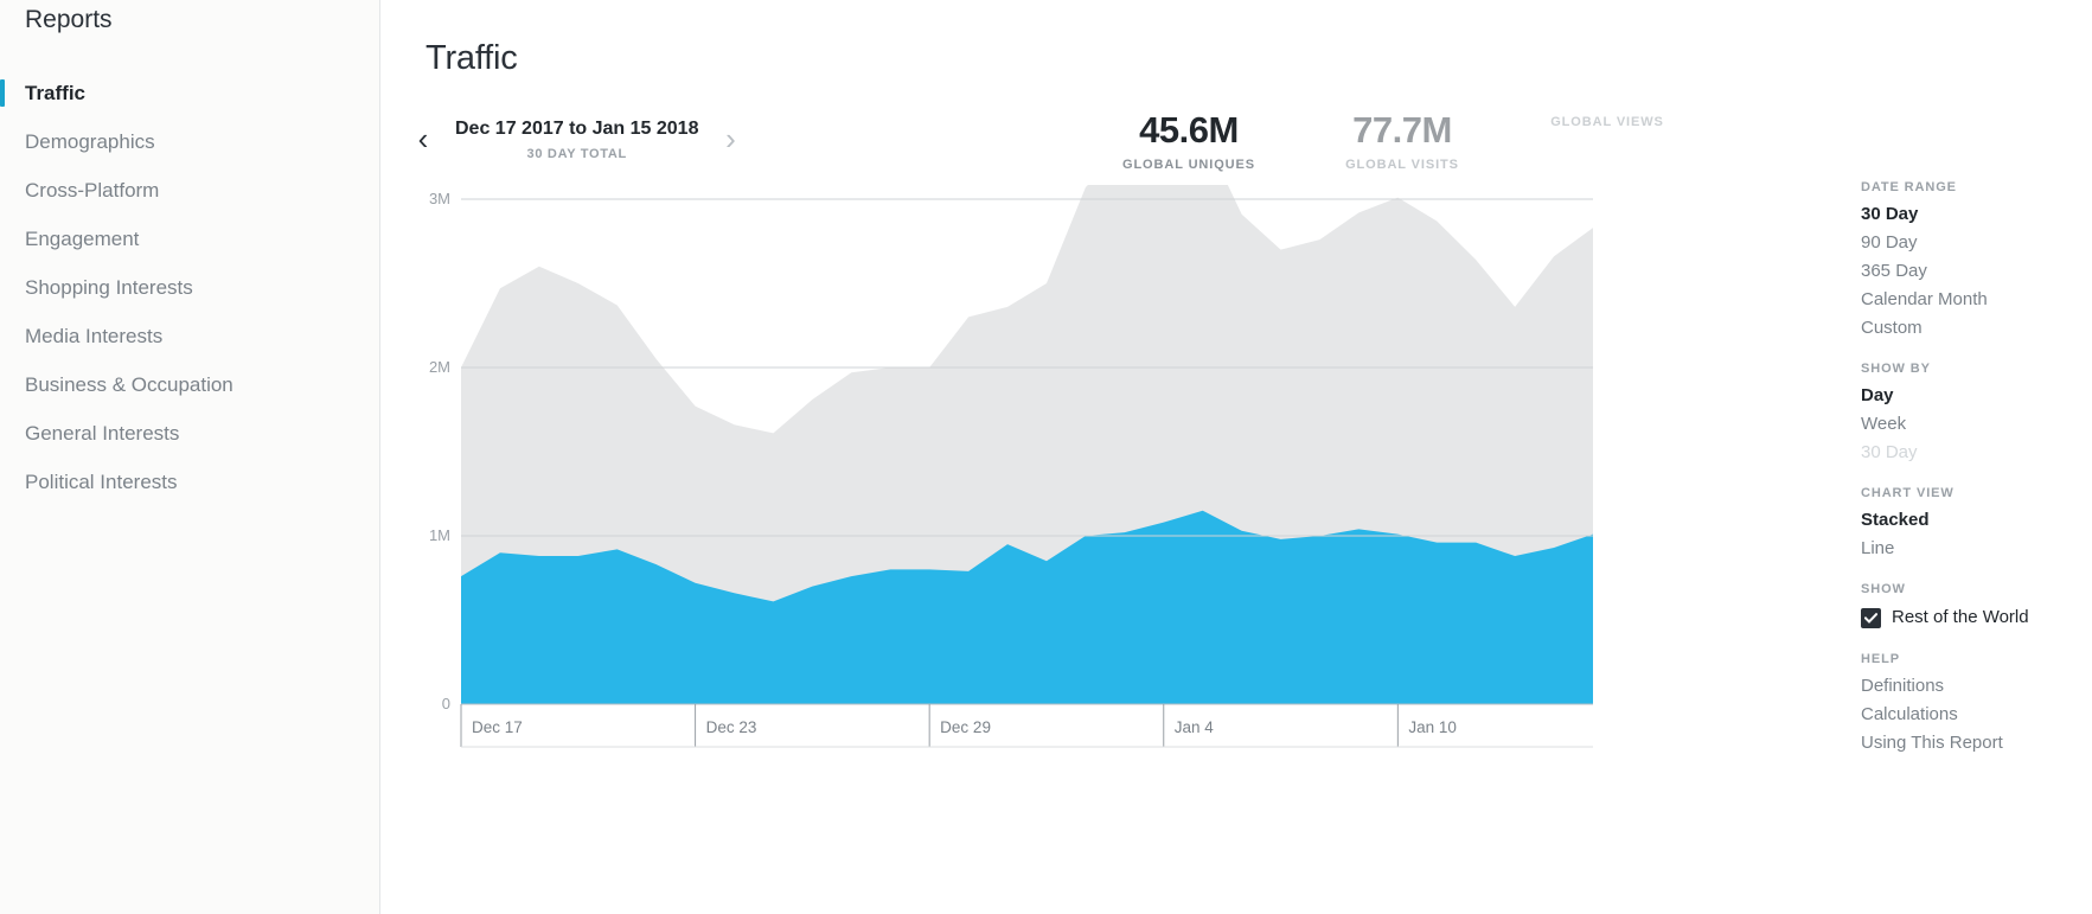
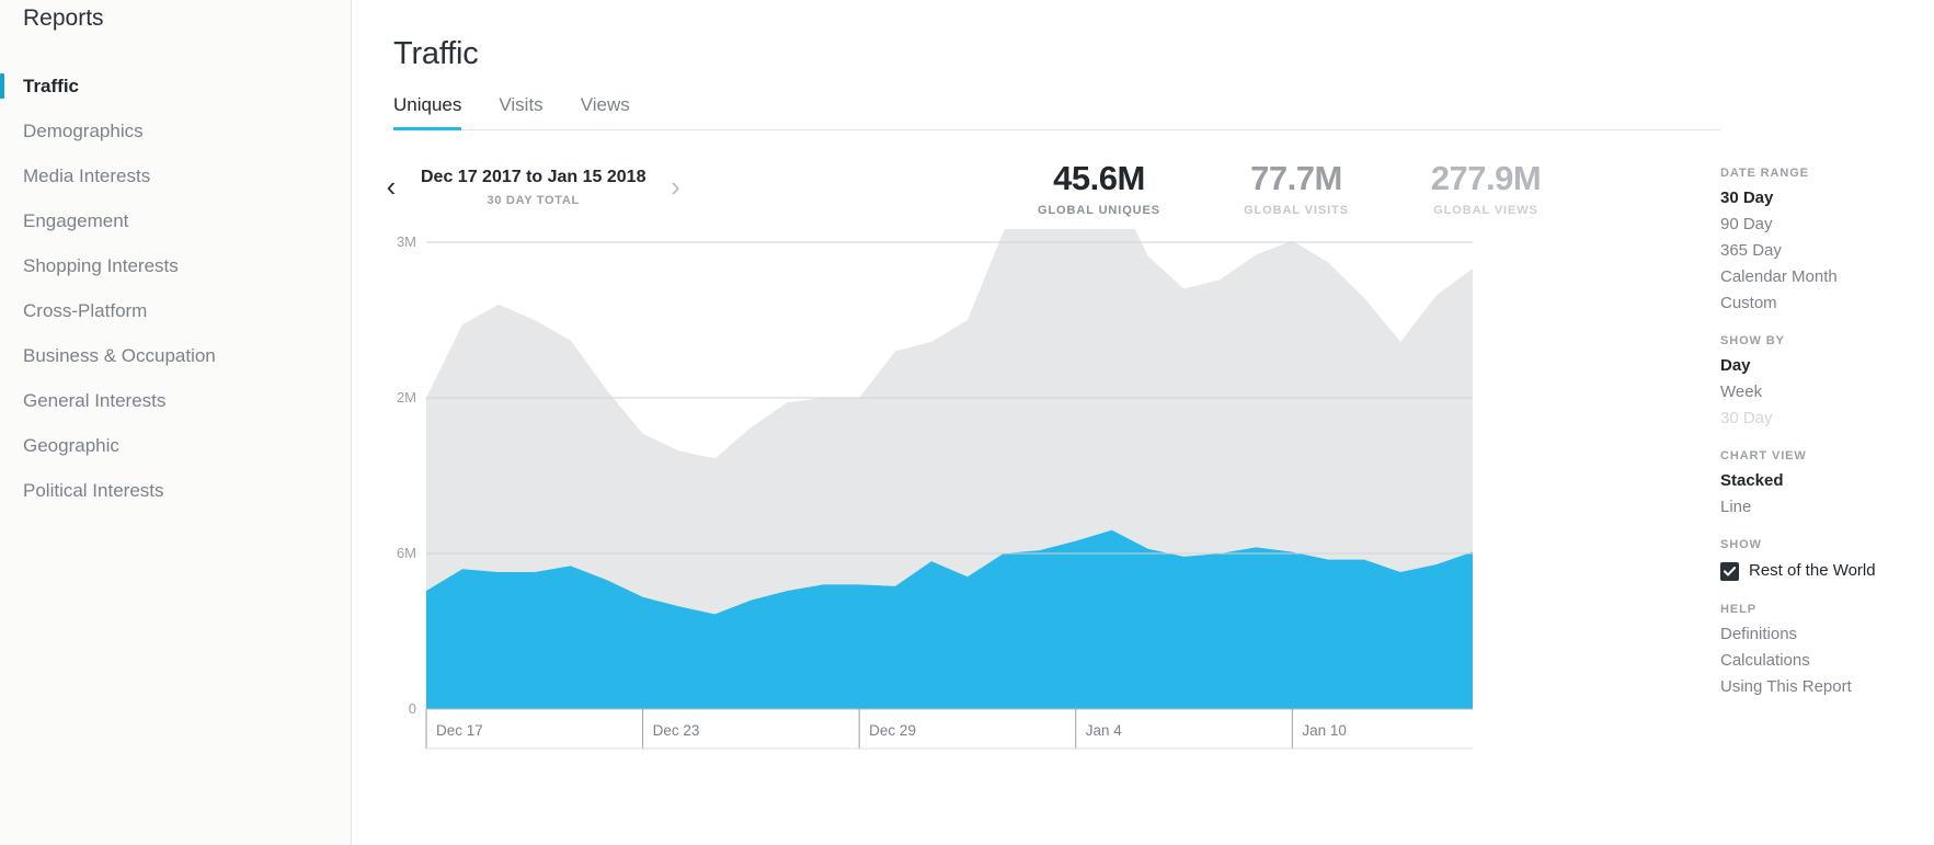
  Reports
  Traffic
  Demographics
- Cross-Platform
+ Media Interests
  Engagement
  Shopping Interests
- Media Interests
+ Cross-Platform
  Business & Occupation
  General Interests
+ Geographic
  Political Interests
  Traffic
+ Uniques
+ Visits
+ Views
  ‹
  Dec 17 2017 to Jan 15 2018
  30 DAY TOTAL
  ›
  45.6M
  GLOBAL UNIQUES
  77.7M
  GLOBAL VISITS
+ 277.9M
  GLOBAL VIEWS
  3M
  2M
- 1M
+ 6M
  0
  Dec 17
  Dec 23
  Dec 29
  Jan 4
  Jan 10
  DATE RANGE
  30 Day
  90 Day
  365 Day
  Calendar Month
  Custom
  SHOW BY
  Day
  Week
  30 Day
  CHART VIEW
  Stacked
  Line
  SHOW
  Rest of the World
  HELP
  Definitions
  Calculations
  Using This Report
